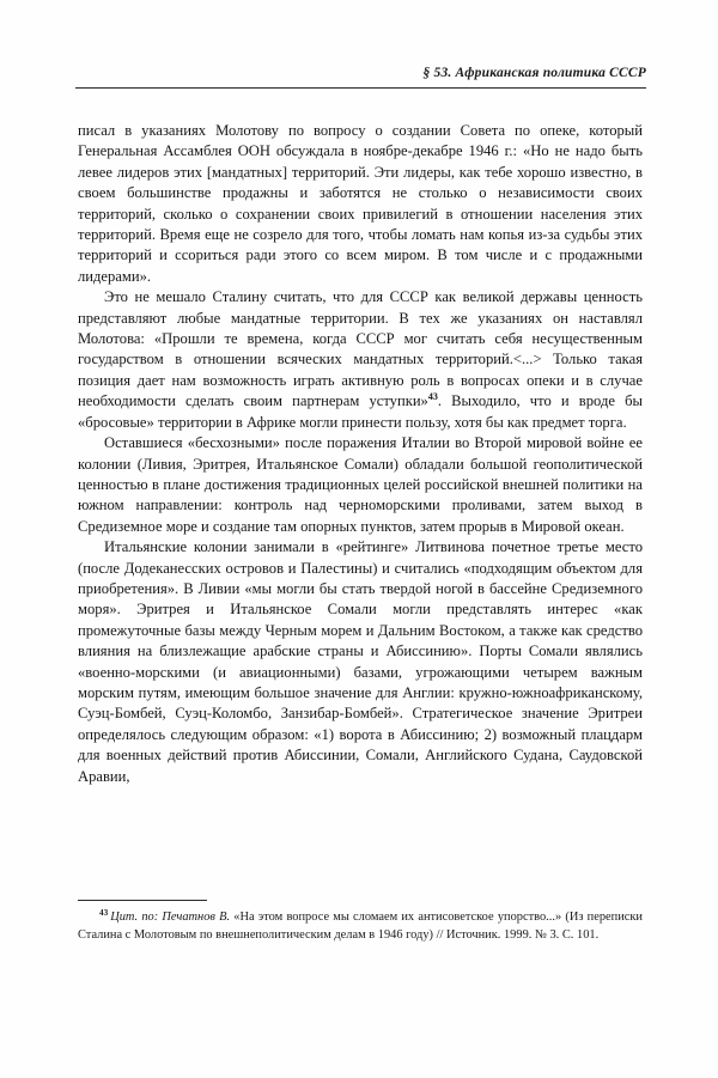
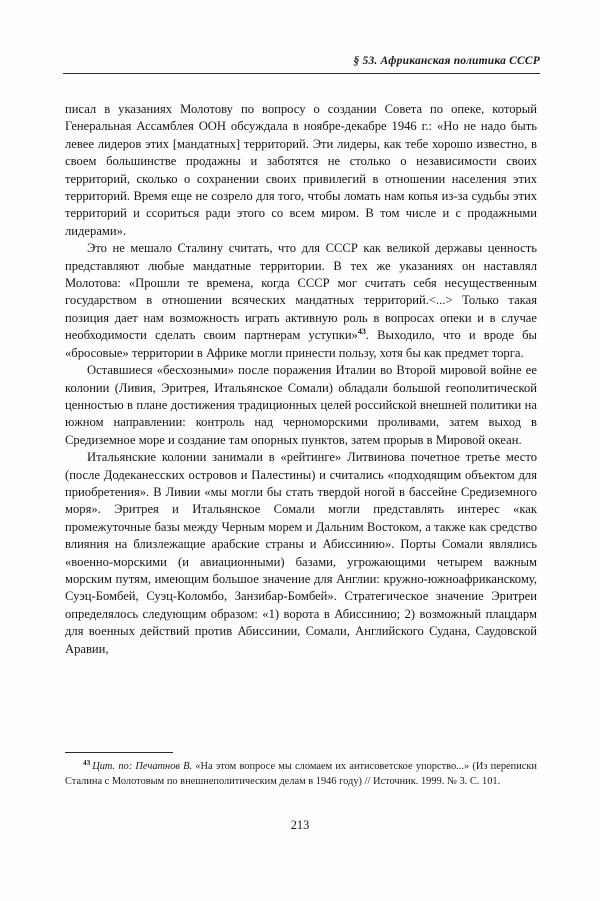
  § 53. Африканская политика СССР
  писал в указаниях Молотову по вопросу о создании Совета по опеке, который Генеральная Ассамблея ООН обсуждала в ноябре-декабре 1946 г.: «Но не надо быть левее лидеров этих [мандатных] территорий. Эти лидеры, как тебе хорошо известно, в своем большинстве продажны и заботятся не столько о независимости своих территорий, сколько о сохранении своих привилегий в отношении населения этих территорий. Время еще не созрело для того, чтобы ломать нам копья из-за судьбы этих территорий и ссориться ради этого со всем миром. В том числе и с продажными лидерами».
  Это не мешало Сталину считать, что для СССР как великой державы ценность представляют любые мандатные территории. В тех же указаниях он наставлял Молотова: «Прошли те времена, когда СССР мог считать себя несущественным государством в отношении всяческих мандатных территорий.<...> Только такая позиция дает нам возможность играть активную роль в вопросах опеки и в случае необходимости сделать своим партнерам уступки»43. Выходило, что и вроде бы «бросовые» территории в Африке могли принести пользу, хотя бы как предмет торга.
  Оставшиеся «бесхозными» после поражения Италии во Второй мировой войне ее колонии (Ливия, Эритрея, Итальянское Сомали) обладали большой геополитической ценностью в плане достижения традиционных целей российской внешней политики на южном направлении: контроль над черноморскими проливами, затем выход в Средиземное море и создание там опорных пунктов, затем прорыв в Мировой океан.
  Итальянские колонии занимали в «рейтинге» Литвинова почетное третье место (после Додеканесских островов и Палестины) и считались «подходящим объектом для приобретения». В Ливии «мы могли бы стать твердой ногой в бассейне Средиземного моря». Эритрея и Итальянское Сомали могли представлять интерес «как промежуточные базы между Черным морем и Дальним Востоком, а также как средство влияния на близлежащие арабские страны и Абиссинию». Порты Сомали являлись «военно-морскими (и авиационными) базами, угрожающими четырем важным морским путям, имеющим большое значение для Англии: кружно-южноафриканскому, Суэц-Бомбей, Суэц-Коломбо, Занзибар-Бомбей». Стратегическое значение Эритреи определялось следующим образом: «1) ворота в Абиссинию; 2) возможный плацдарм для военных действий против Абиссинии, Сомали, Английского Судана, Саудовской Аравии,
  43Цит. по: Печатнов В. «На этом вопросе мы сломаем их антисоветское упорство...» (Из переписки Сталина с Молотовым по внешнеполитическим делам в 1946 году) // Источник. 1999. № 3. С. 101.
+ 213
